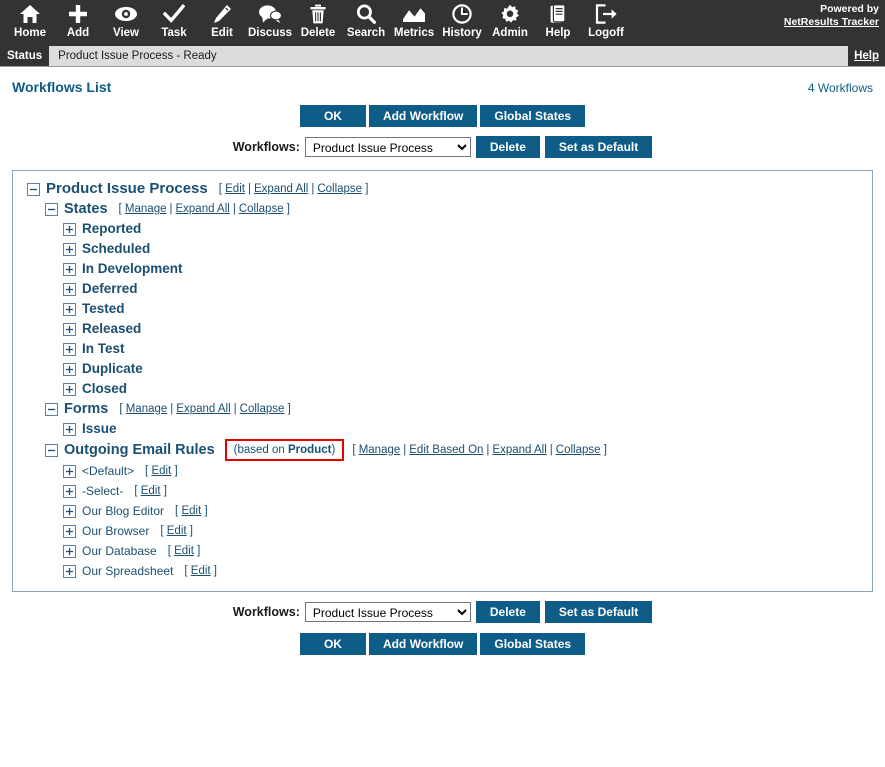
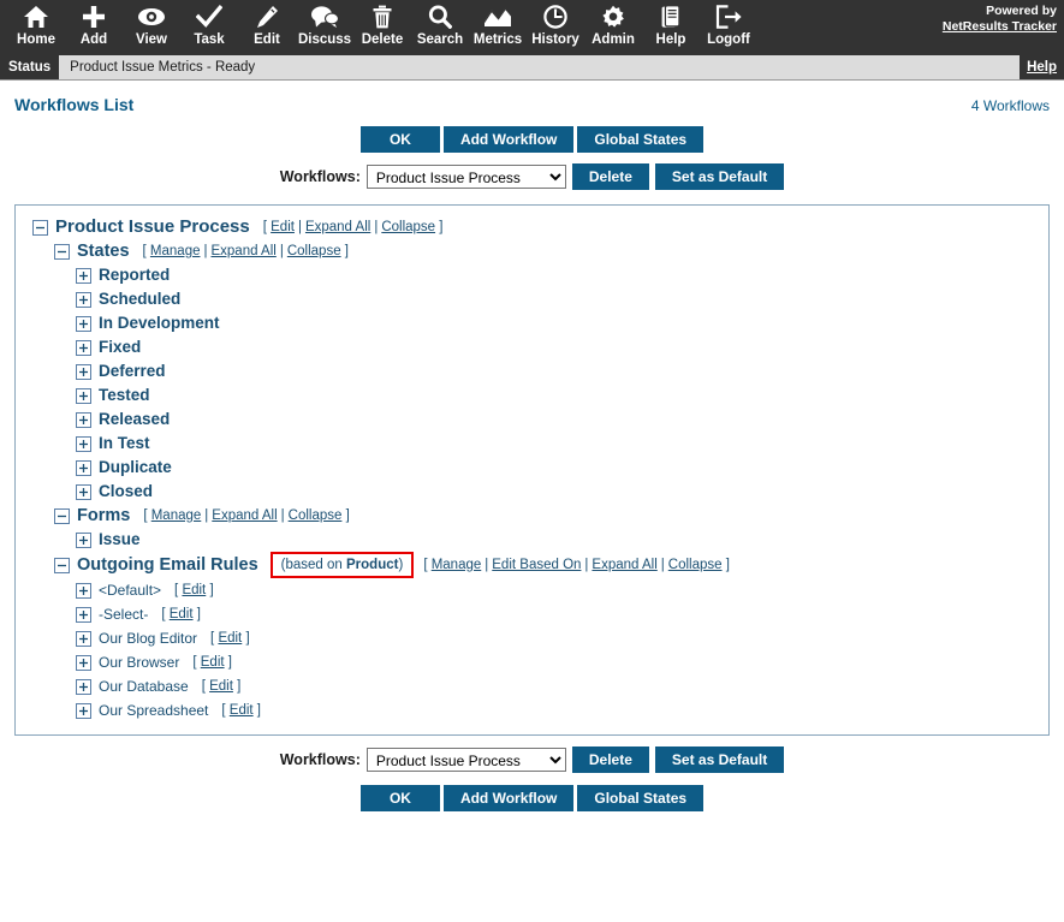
  Home
  Add
  View
  Task
  Edit
  Discuss
  Delete
  Search
  Metrics
  History
  Admin
  Help
  Logoff
  Powered by
  NetResults Tracker
  Status
- Product Issue Process - Ready
+ Product Issue Metrics - Ready
  Help
  Workflows List
  4 Workflows
  OK
  Add Workflow
  Global States
  Workflows:
  Product Issue Process
  Delete
  Set as Default
  Product Issue Process
  [ Edit | Expand All | Collapse ]
  States
  [ Manage | Expand All | Collapse ]
  Reported
  Scheduled
  In Development
+ Fixed
  Deferred
  Tested
  Released
  In Test
  Duplicate
  Closed
  Forms
  [ Manage | Expand All | Collapse ]
  Issue
  Outgoing Email Rules
  (based on Product)
  [ Manage | Edit Based On | Expand All | Collapse ]
  <Default>
  [ Edit ]
  -Select-
  [ Edit ]
  Our Blog Editor
  [ Edit ]
  Our Browser
  [ Edit ]
  Our Database
  [ Edit ]
  Our Spreadsheet
  [ Edit ]
  Workflows:
  Product Issue Process
  Delete
  Set as Default
  OK
  Add Workflow
  Global States
